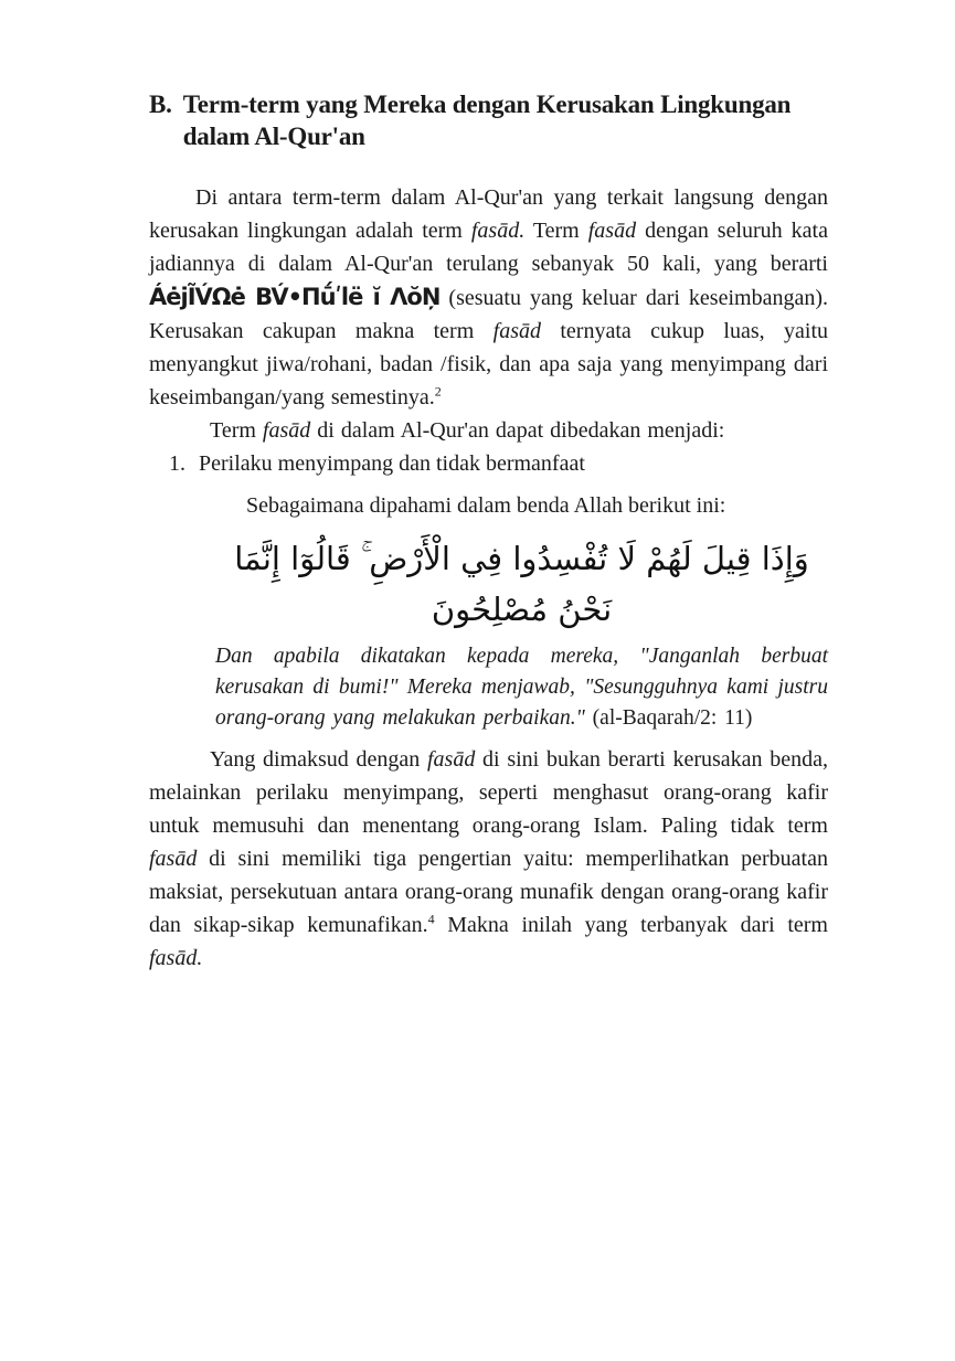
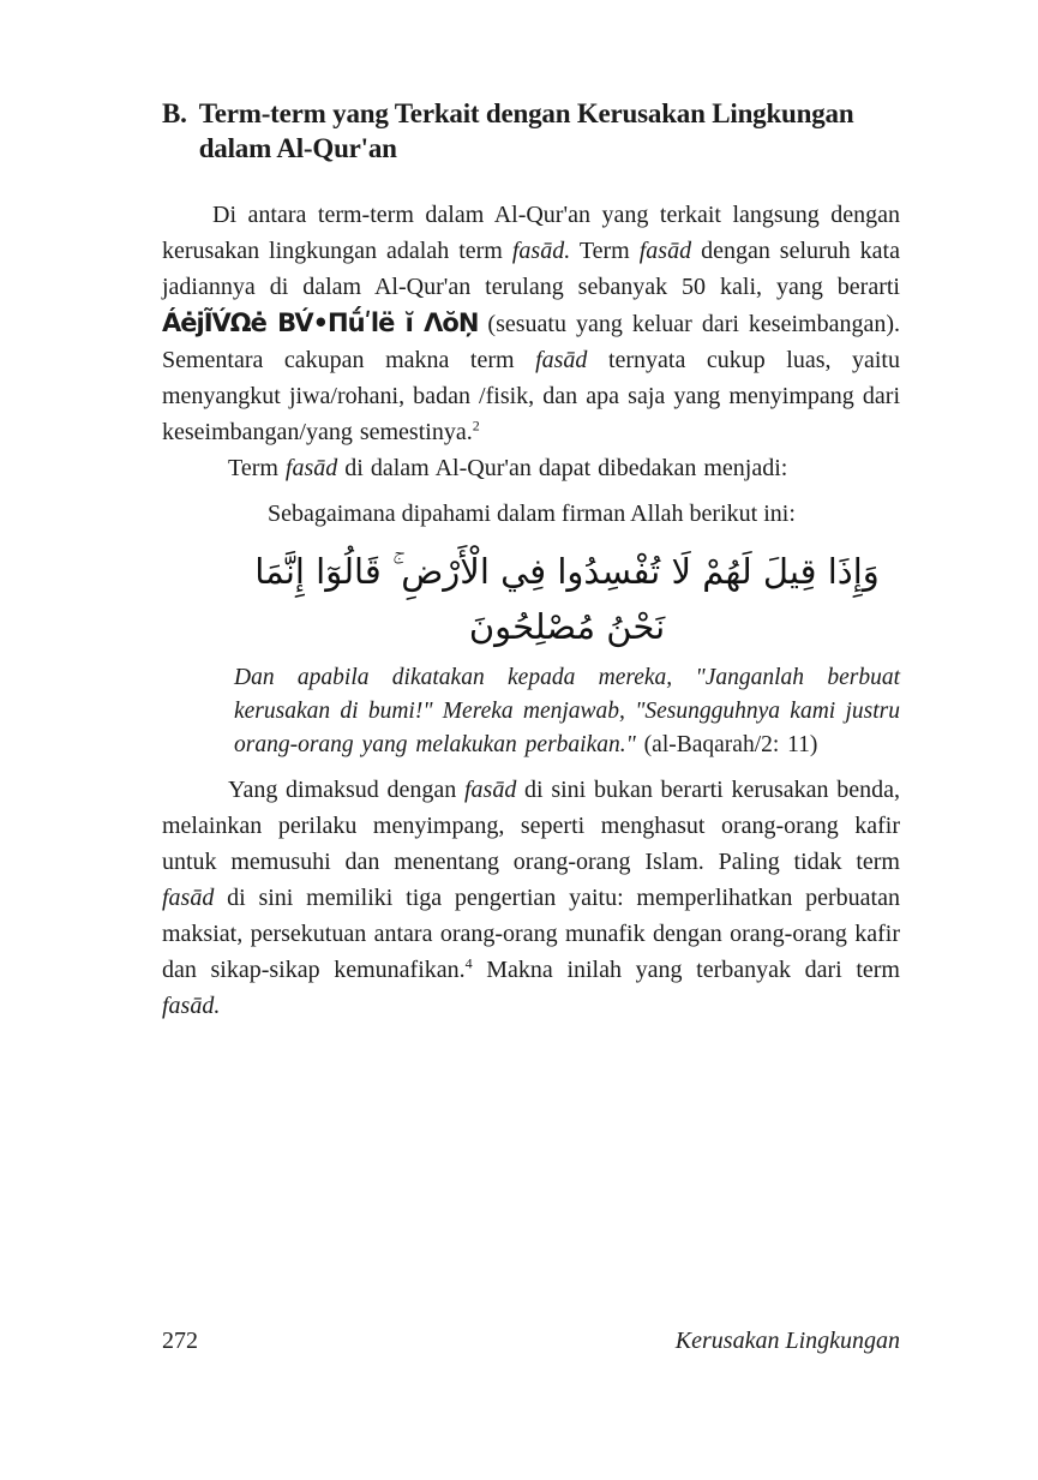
  B.
- Term-term yang Mereka dengan Kerusakan Lingkungan dalam Al-Qur'an
+ Term-term yang Terkait dengan Kerusakan Lingkungan dalam Al-Qur'an
- Di antara term-term dalam Al-Qur'an yang terkait langsung dengan kerusakan lingkungan adalah term fasād. Term fasād dengan seluruh kata jadiannya di dalam Al-Qur'an terulang sebanyak 50 kali, yang berarti ÁėjĨV́Ωė BV́•Πū́ʹlë ĭ ΛŏŅ (sesuatu yang keluar dari keseimbangan). Kerusakan cakupan makna term fasād ternyata cukup luas, yaitu menyangkut jiwa/rohani, badan /fisik, dan apa saja yang menyimpang dari keseimbangan/yang semestinya.2
+ Di antara term-term dalam Al-Qur'an yang terkait langsung dengan kerusakan lingkungan adalah term fasād. Term fasād dengan seluruh kata jadiannya di dalam Al-Qur'an terulang sebanyak 50 kali, yang berarti ÁėjĨV́Ωė BV́•Πū́ʹlë ĭ ΛŏŅ (sesuatu yang keluar dari keseimbangan). Sementara cakupan makna term fasād ternyata cukup luas, yaitu menyangkut jiwa/rohani, badan /fisik, dan apa saja yang menyimpang dari keseimbangan/yang semestinya.2
  Term fasād di dalam Al-Qur'an dapat dibedakan menjadi:
- 1.
- Perilaku menyimpang dan tidak bermanfaat
- Sebagaimana dipahami dalam benda Allah berikut ini:
+ Sebagaimana dipahami dalam firman Allah berikut ini:
  وَإِذَا قِيلَ لَهُمْ لَا تُفْسِدُوا فِي الْأَرْضِ ۚ قَالُوٓا إِنَّمَا نَحْنُ مُصْلِحُونَ
  Dan apabila dikatakan kepada mereka, "Janganlah berbuat kerusakan di bumi!" Mereka menjawab, "Sesungguhnya kami justru orang-orang yang melakukan perbaikan." (al-Baqarah/2: 11)
  Yang dimaksud dengan fasād di sini bukan berarti kerusakan benda, melainkan perilaku menyimpang, seperti menghasut orang-orang kafir untuk memusuhi dan menentang orang-orang Islam. Paling tidak term fasād di sini memiliki tiga pengertian yaitu: memperlihatkan perbuatan maksiat, persekutuan antara orang-orang munafik dengan orang-orang kafir dan sikap-sikap kemunafikan.4 Makna inilah yang terbanyak dari term fasād.
+ 272
+ Kerusakan Lingkungan
